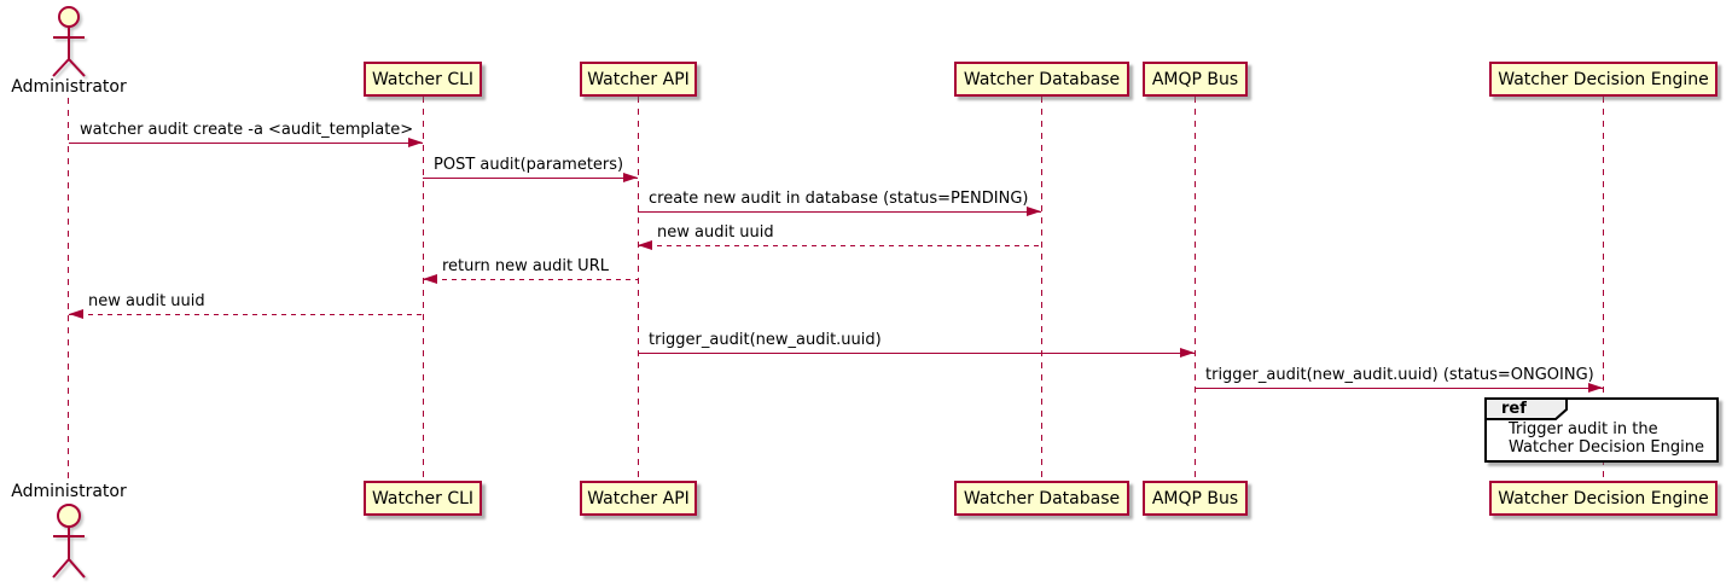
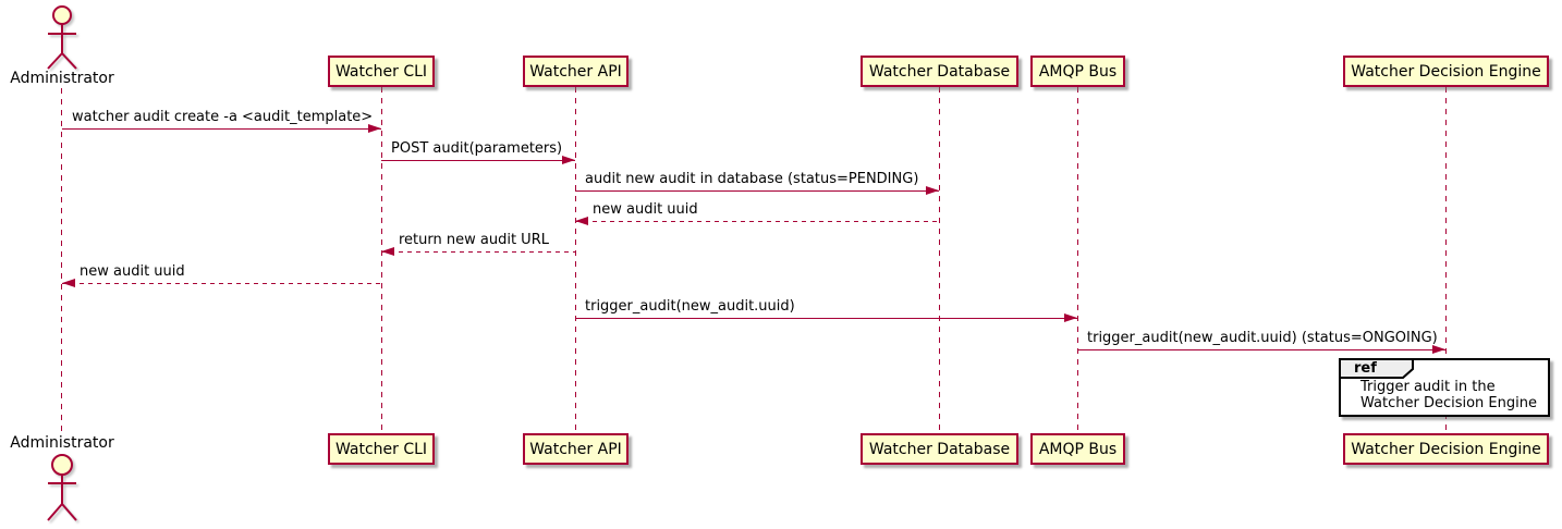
  Administrator
  Administrator
  Watcher CLI
  Watcher API
  Watcher Database
  AMQP Bus
  Watcher Decision Engine
  Watcher CLI
  Watcher API
  Watcher Database
  AMQP Bus
  Watcher Decision Engine
  watcher audit create -a <audit_template>
  POST audit(parameters)
- create new audit in database (status=PENDING)
+ audit new audit in database (status=PENDING)
  new audit uuid
  return new audit URL
  new audit uuid
  trigger_audit(new_audit.uuid)
  trigger_audit(new_audit.uuid) (status=ONGOING)
  ref
  Trigger audit in the
  Watcher Decision Engine
